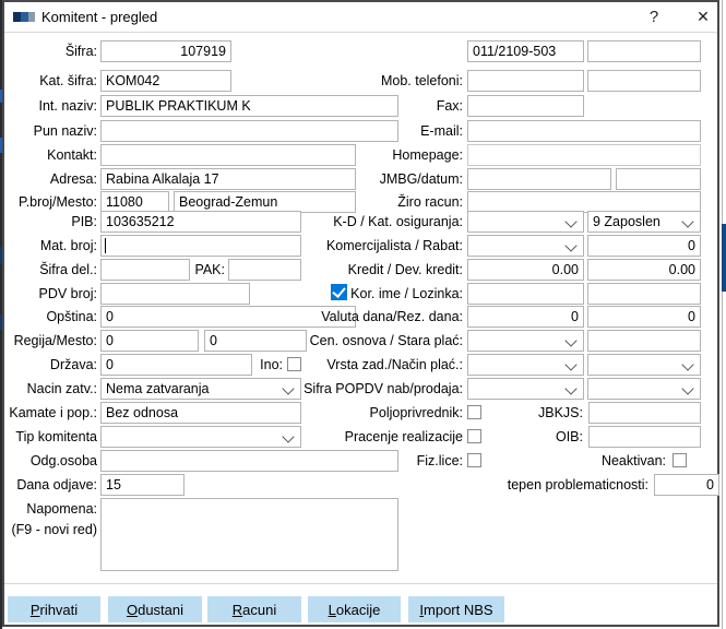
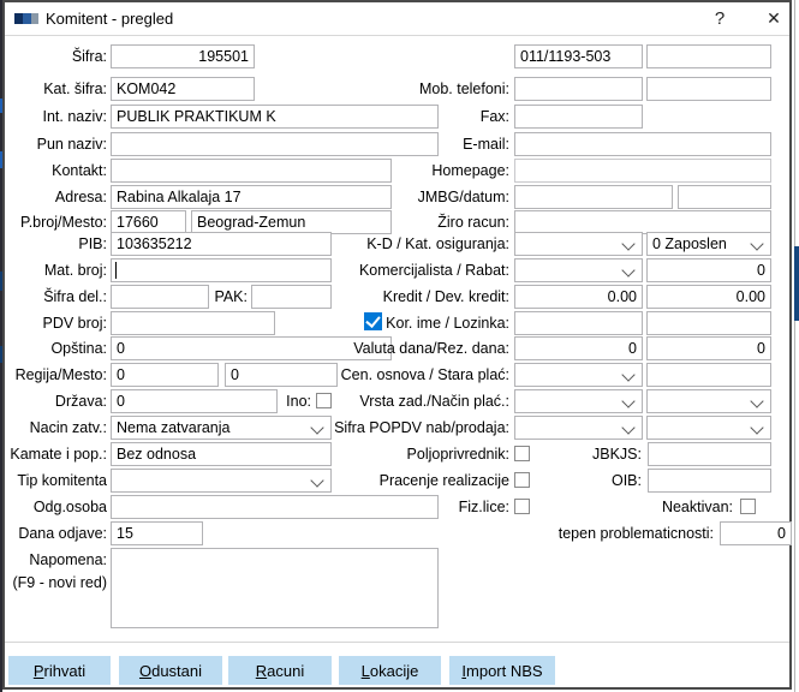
  Komitent - pregled
  ?
  ✕
  Šifra:
- 107919
+ 195501
  Kat. šifra:
  KOM042
  Int. naziv:
  PUBLIK PRAKTIKUM K
  Pun naziv:
  Kontakt:
  Adresa:
  Rabina Alkalaja 17
  P.broj/Mesto:
- 11080
+ 17660
  Beograd-Zemun
  PIB:
  103635212
  Mat. broj:
  Šifra del.:
  PAK:
  PDV broj:
  Opština:
  0
  Regija/Mesto:
  0
  0
  Država:
  0
  Ino:
  Nacin zatv.:
  Nema zatvaranja
  Kamate i pop.:
  Bez odnosa
  Tip komitenta
  Odg.osoba
  Dana odjave:
  15
  Napomena:
  (F9 - novi red)
- 011/2109-503
+ 011/1193-503
  Mob. telefoni:
  Fax:
  E-mail:
  Homepage:
  JMBG/datum:
  Žiro racun:
  K-D / Kat. osiguranja:
- 9 Zaposlen
+ 0 Zaposlen
  Komercijalista / Rabat:
  0
  Kredit / Dev. kredit:
  0.00
  0.00
  Kor. ime / Lozinka:
  Valuta dana/Rez. dana:
  0
  0
  Cen. osnova / Stara plać:
  Vrsta zad./Način plać.:
  Sifra POPDV nab/prodaja:
  Poljoprivrednik:
  JBKJS:
  Pracenje realizacije
  OIB:
  Fiz.lice:
  Neaktivan:
  tepen problematicnosti:
  0
  Prihvati
  Odustani
  Racuni
  Lokacije
  Import NBS
